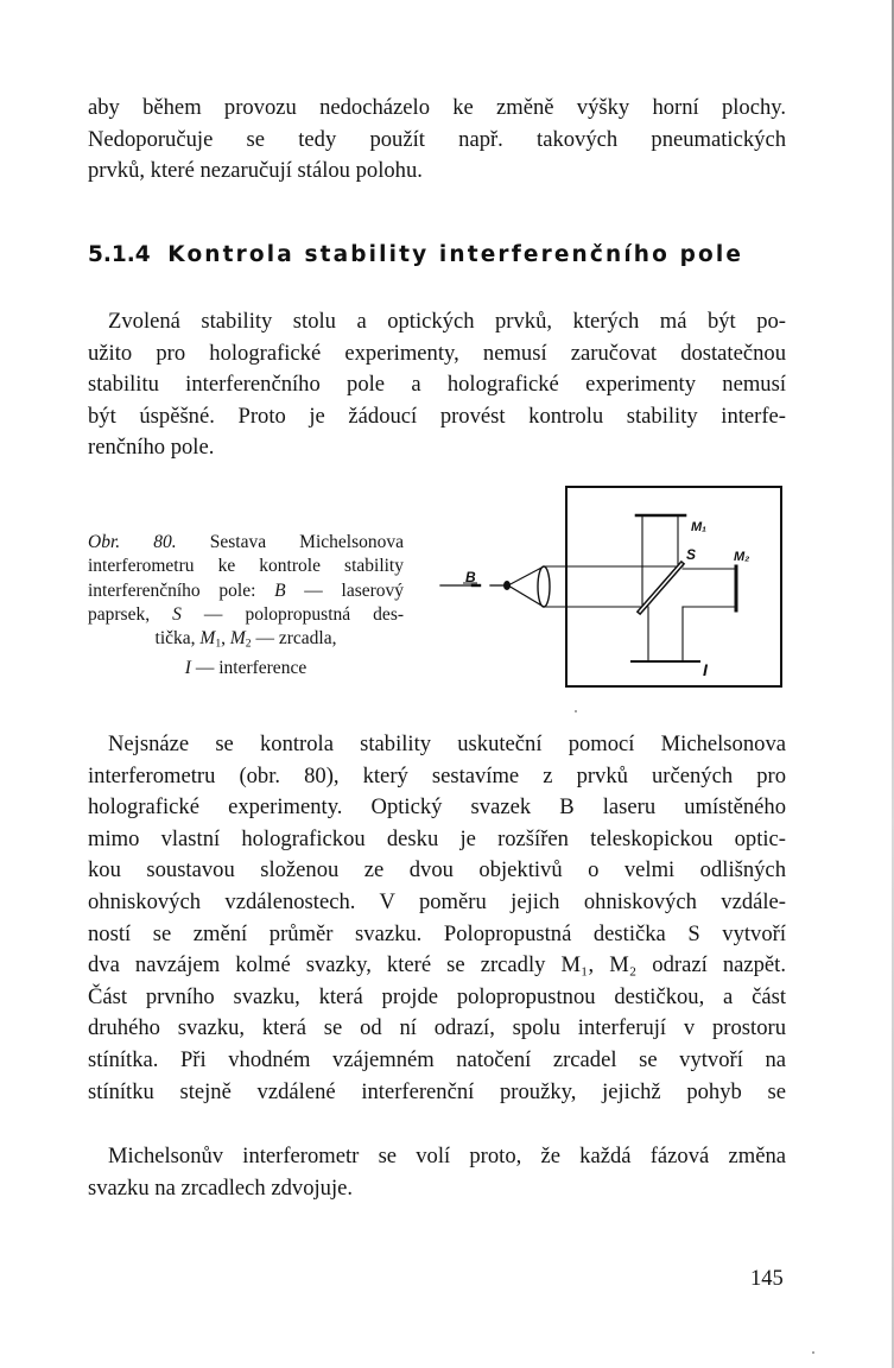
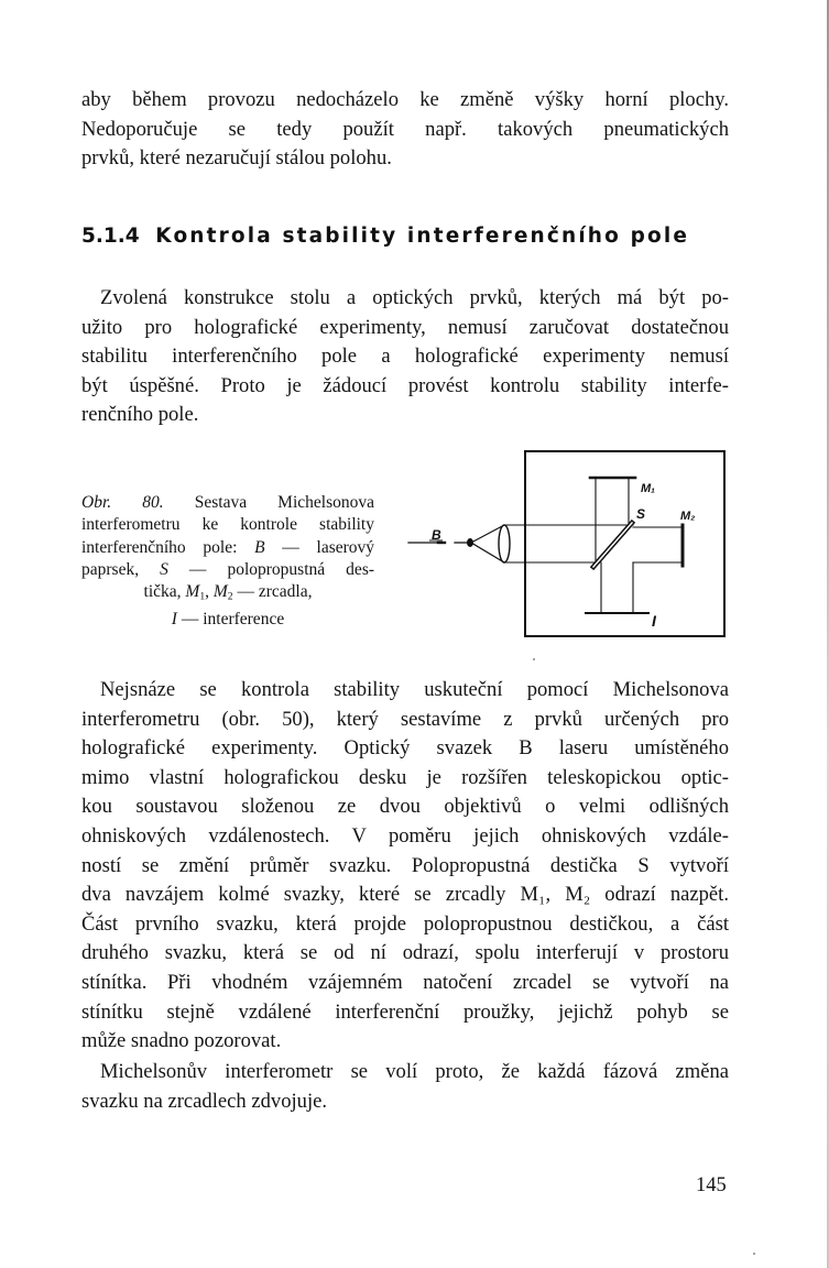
  aby během provozu nedocházelo ke změně výšky horní plochy.
  Nedoporučuje se tedy použít např. takových pneumatických
  prvků, které nezaručují stálou polohu.
  5.1.4 Kontrola stability interferenčního pole
- Zvolená stability stolu a optických prvků, kterých má být po-
+ Zvolená konstrukce stolu a optických prvků, kterých má být po-
  užito pro holografické experimenty, nemusí zaručovat dostatečnou
  stabilitu interferenčního pole a holografické experimenty nemusí
  být úspěšné. Proto je žádoucí provést kontrolu stability interfe-
  renčního pole.
  Obr. 80. Sestava Michelsonova
  interferometru ke kontrole stability
  interferenčního pole: B — laserový
  paprsek, S — polopropustná des-
  tička, M1, M2 — zrcadla,
  I — interference
  B
  S
  M₁
  M₂
  I
  Nejsnáze se kontrola stability uskuteční pomocí Michelsonova
- interferometru (obr. 80), který sestavíme z prvků určených pro
+ interferometru (obr. 50), který sestavíme z prvků určených pro
  holografické experimenty. Optický svazek B laseru umístěného
  mimo vlastní holografickou desku je rozšířen teleskopickou optic-
  kou soustavou složenou ze dvou objektivů o velmi odlišných
  ohniskových vzdálenostech. V poměru jejich ohniskových vzdále-
  ností se změní průměr svazku. Polopropustná destička S vytvoří
  dva navzájem kolmé svazky, které se zrcadly M₁, M₂ odrazí nazpět.
  Část prvního svazku, která projde polopropustnou destičkou, a část
  druhého svazku, která se od ní odrazí, spolu interferují v prostoru
  stínítka. Při vhodném vzájemném natočení zrcadel se vytvoří na
  stínítku stejně vzdálené interferenční proužky, jejichž pohyb se
+ může snadno pozorovat.
  Michelsonův interferometr se volí proto, že každá fázová změna
  svazku na zrcadlech zdvojuje.
  145
